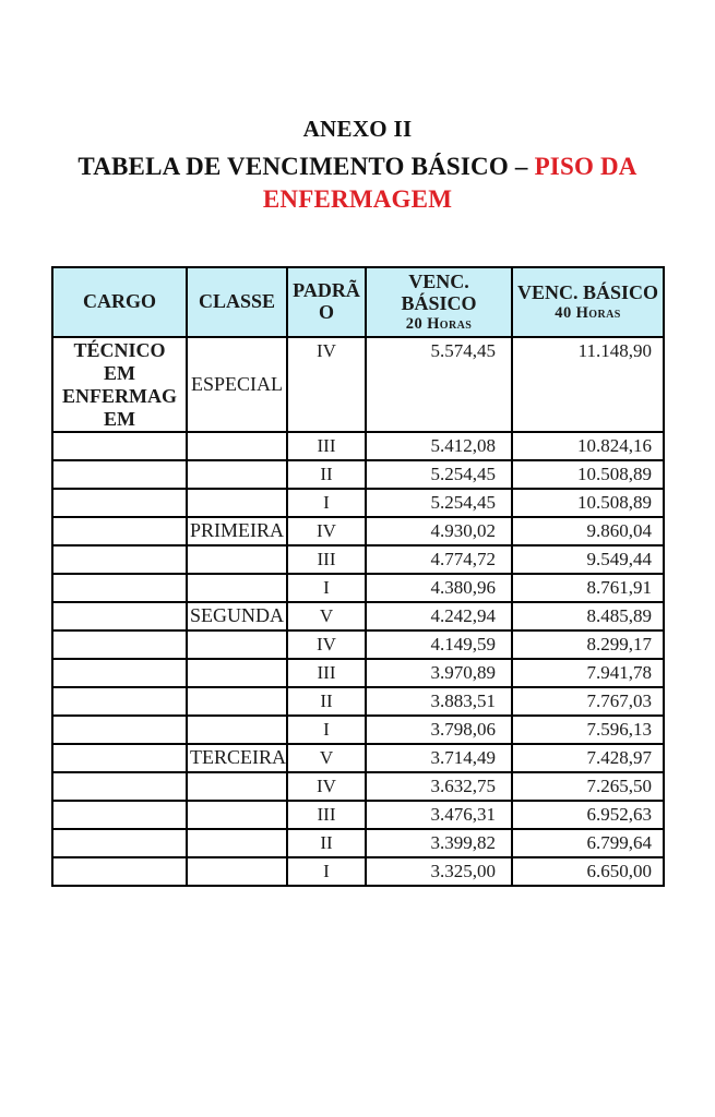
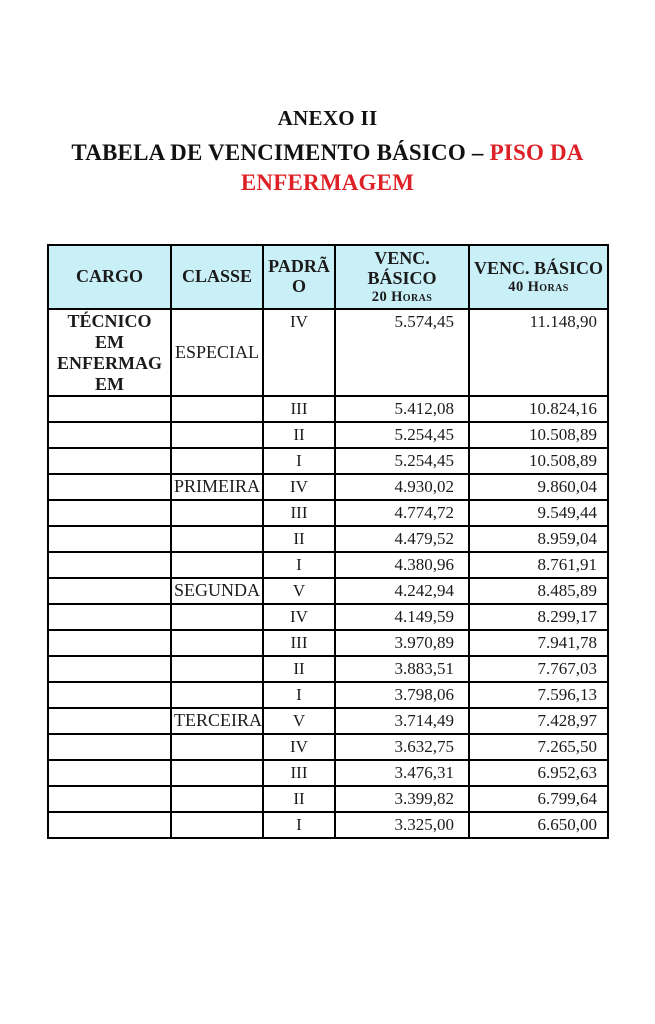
  ANEXO II
  TABELA DE VENCIMENTO BÁSICO – PISO DA ENFERMAGEM
  CARGO	CLASSE	PADRÃO	VENC. BÁSICO 20 Horas	VENC. BÁSICO 40 Horas
  TÉCNICO EM ENFERMAGEM	ESPECIAL	IV	5.574,45	11.148,90
  		III	5.412,08	10.824,16
  		II	5.254,45	10.508,89
  		I	5.254,45	10.508,89
  	PRIMEIRA	IV	4.930,02	9.860,04
  		III	4.774,72	9.549,44
+ 		II	4.479,52	8.959,04
  		I	4.380,96	8.761,91
  	SEGUNDA	V	4.242,94	8.485,89
  		IV	4.149,59	8.299,17
  		III	3.970,89	7.941,78
  		II	3.883,51	7.767,03
  		I	3.798,06	7.596,13
  	TERCEIRA	V	3.714,49	7.428,97
  		IV	3.632,75	7.265,50
  		III	3.476,31	6.952,63
  		II	3.399,82	6.799,64
  		I	3.325,00	6.650,00
